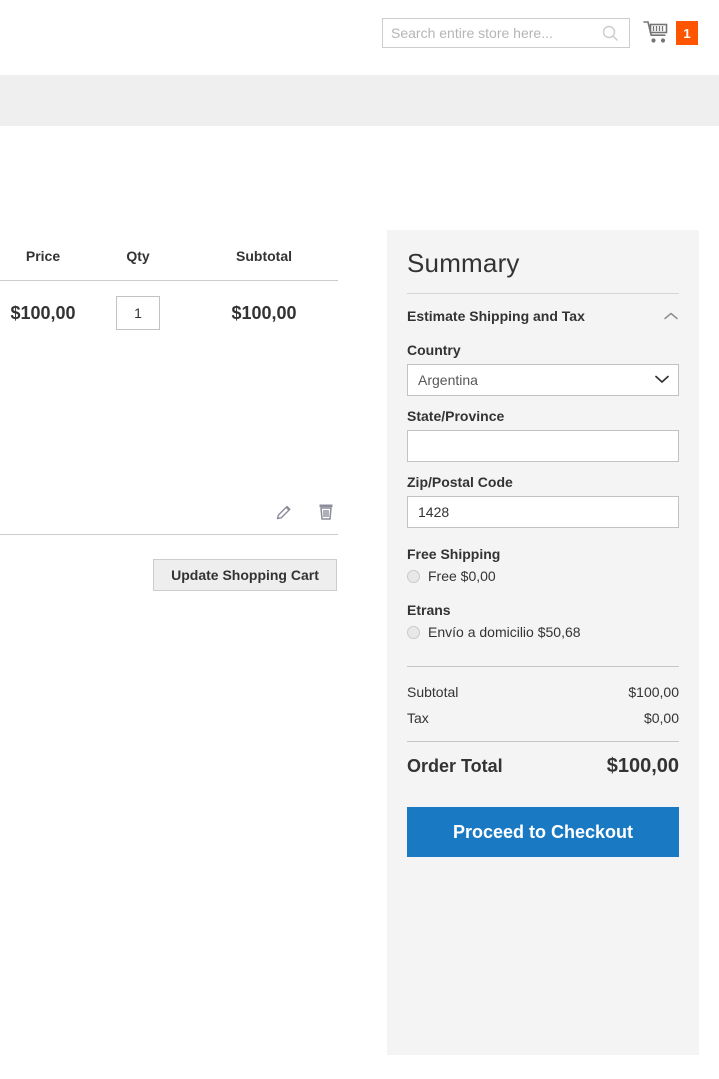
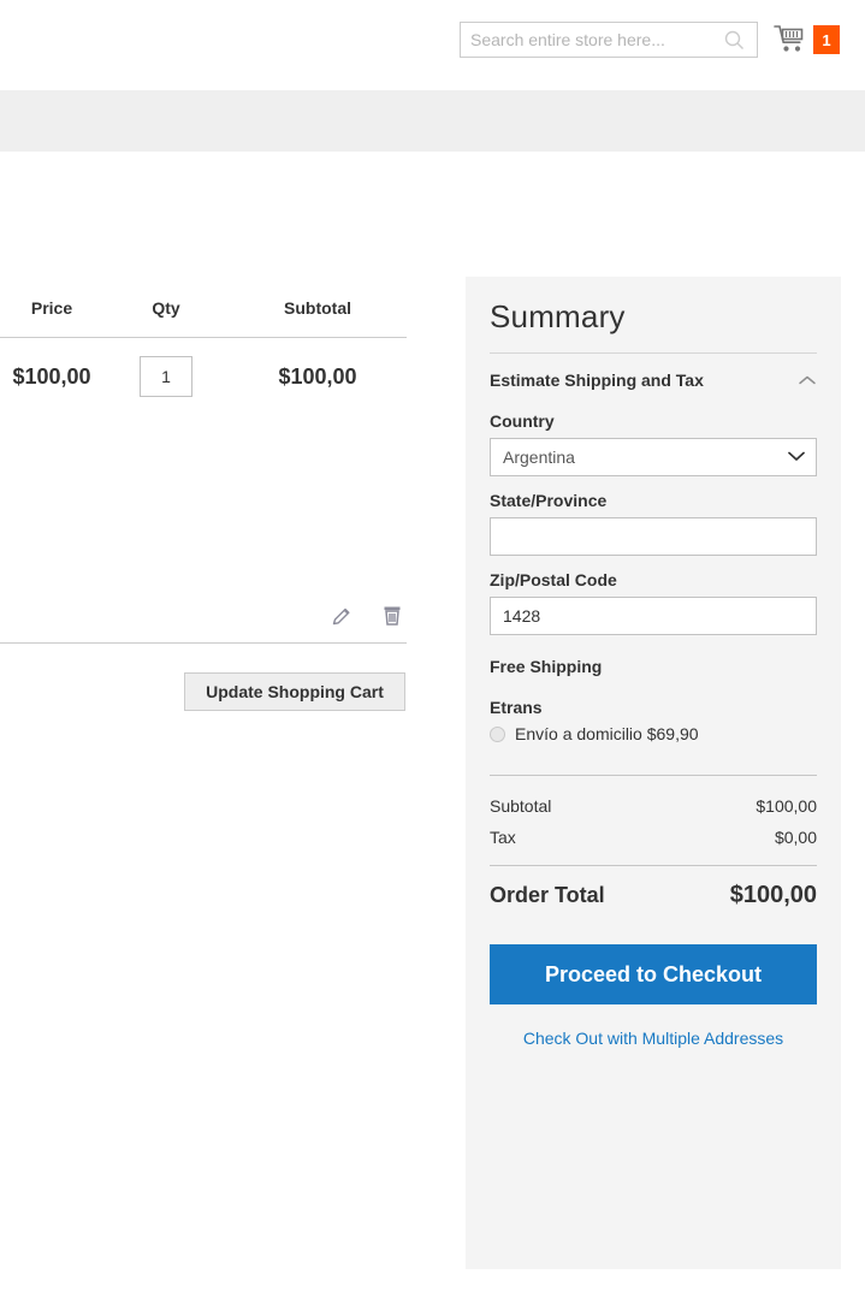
  Search entire store here...
  1
  Price
  Qty
  Subtotal
  $100,00
  1
  $100,00
  Update Shopping Cart
  Summary
  Estimate Shipping and Tax
  Country
  Argentina
  State/Province
  Zip/Postal Code
  1428
  Free Shipping
- Free $0,00
  Etrans
- Envío a domicilio $50,68
+ Envío a domicilio $69,90
  Subtotal
  $100,00
  Tax
  $0,00
  Order Total
  $100,00
  Proceed to Checkout
+ Check Out with Multiple Addresses
